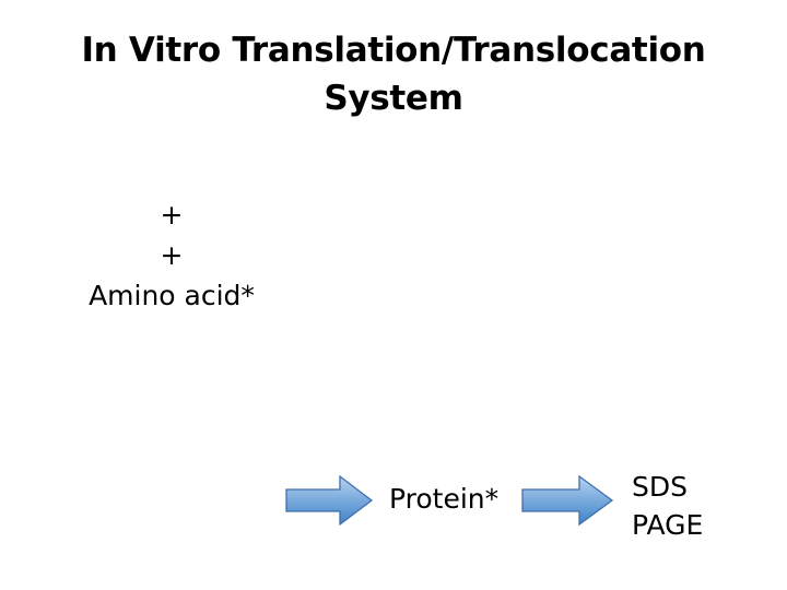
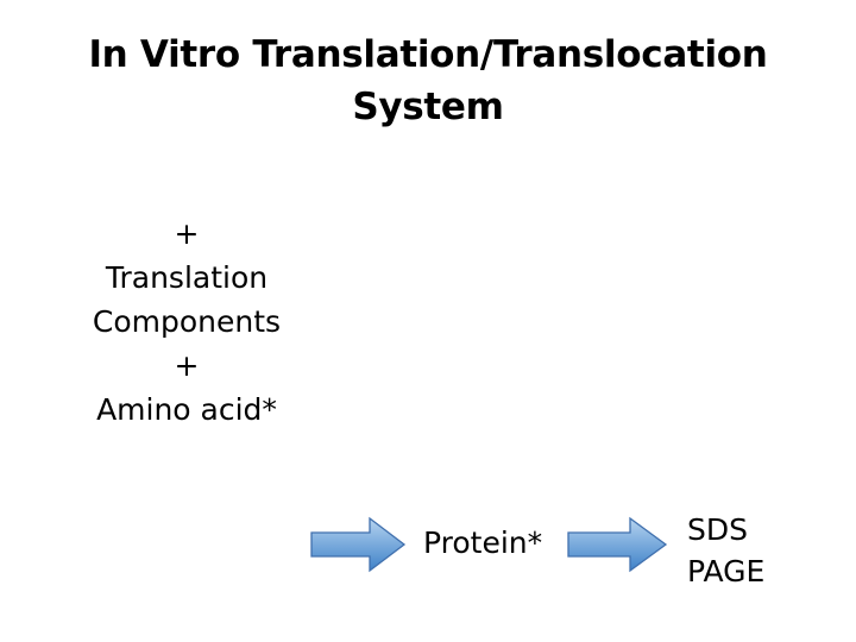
  In Vitro Translation/Translocation
  System
  +
+ Translation
+ Components
  +
  Amino acid*
  Protein*
  SDS
  PAGE
